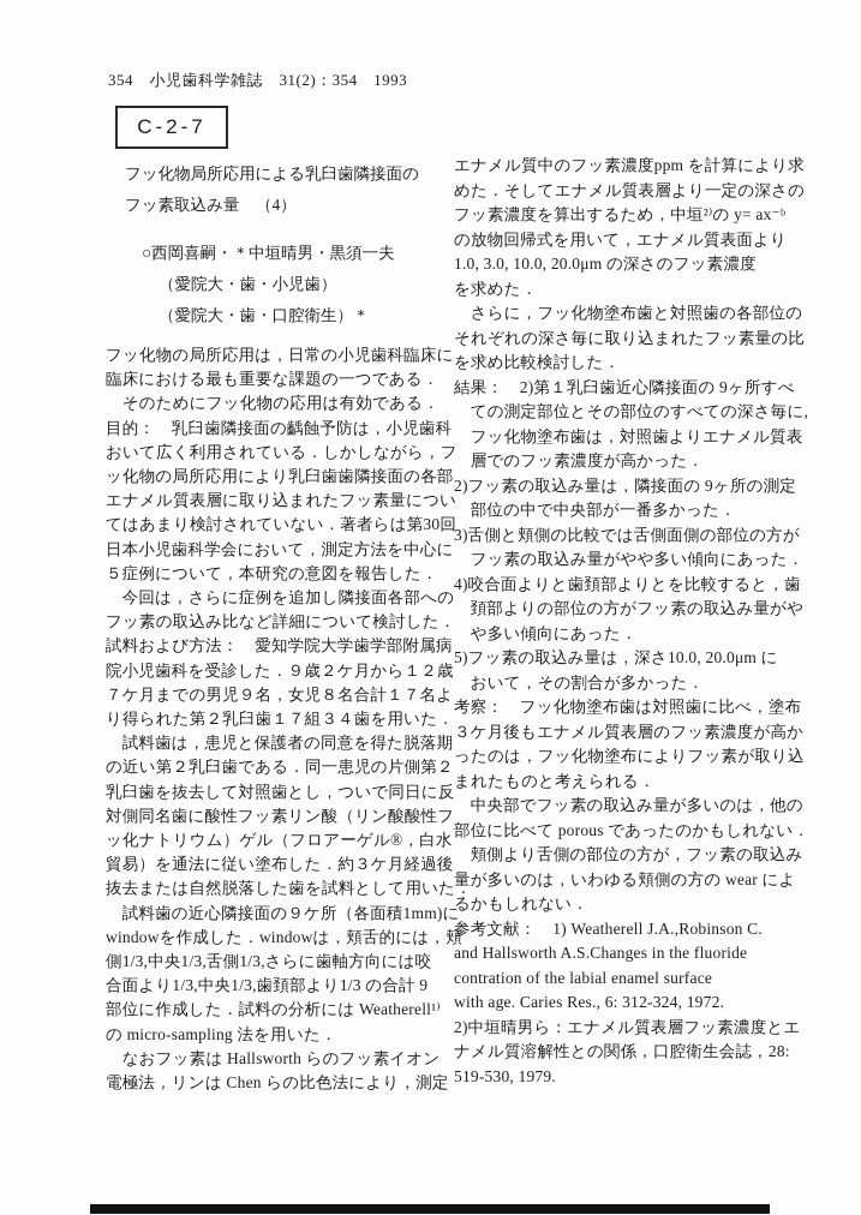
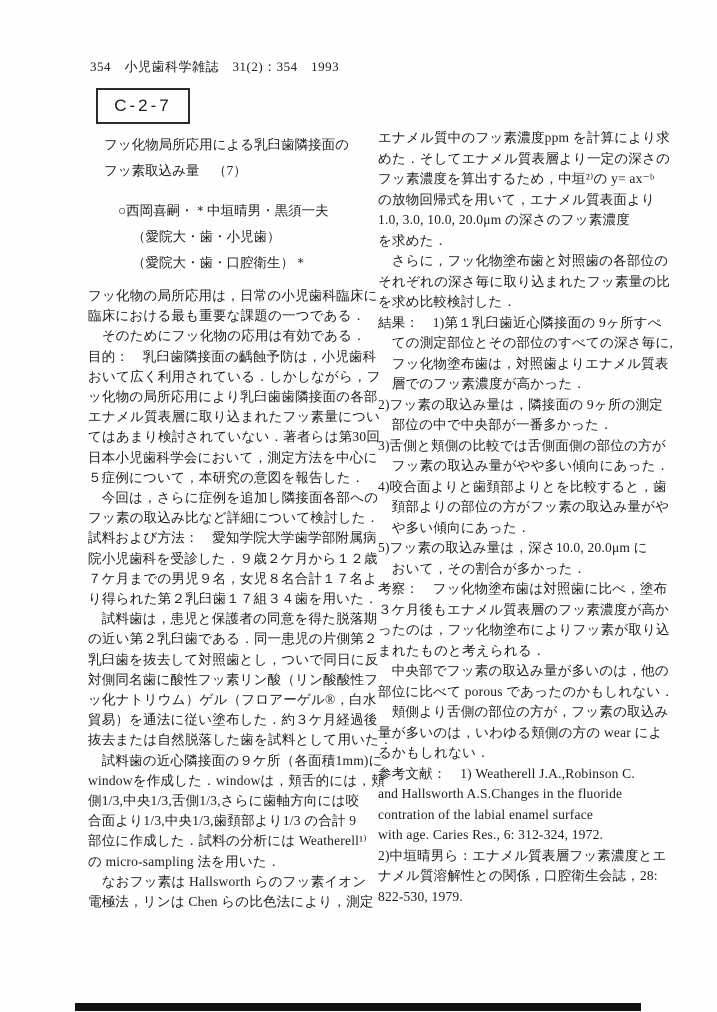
  354 小児歯科学雑誌 31(2)：354 1993
  C-2-7
  フッ化物局所応用による乳臼歯隣接面の
- フッ素取込み量 （4）
+ フッ素取込み量 （7）
  ○西岡喜嗣・＊中垣晴男・黒須一夫
  （愛院大・歯・小児歯）
  （愛院大・歯・口腔衛生）＊
  フッ化物の局所応用は，日常の小児歯科臨床に
  臨床における最も重要な課題の一つである．
  そのためにフッ化物の応用は有効である．
  目的： 乳臼歯隣接面の齲蝕予防は，小児歯科
  おいて広く利用されている．しかしながら，フ
  ッ化物の局所応用により乳臼歯歯隣接面の各部
  エナメル質表層に取り込まれたフッ素量につい
  てはあまり検討されていない．著者らは第30回
  日本小児歯科学会において，測定方法を中心に
  ５症例について，本研究の意図を報告した．
  今回は，さらに症例を追加し隣接面各部への
  フッ素の取込み比など詳細について検討した．
  試料および方法： 愛知学院大学歯学部附属病
  院小児歯科を受診した．９歳２ケ月から１２歳
  ７ケ月までの男児９名，女児８名合計１７名よ
  り得られた第２乳臼歯１７組３４歯を用いた．
  試料歯は，患児と保護者の同意を得た脱落期
  の近い第２乳臼歯である．同一患児の片側第２
  乳臼歯を抜去して対照歯とし，ついで同日に反
  対側同名歯に酸性フッ素リン酸（リン酸酸性フ
  ッ化ナトリウム）ゲル（フロアーゲル®，白水
  貿易）を通法に従い塗布した．約３ケ月経過後
  抜去または自然脱落した歯を試料として用いた
  試料歯の近心隣接面の９ケ所（各面積1mm)に
  windowを作成した．windowは，頬舌的には，
  側1/3,中央1/3,舌側1/3,さらに歯軸方向には咬
  合面より1/3,中央1/3,歯頚部より1/3 の合計 9
  部位に作成した．試料の分析には Weatherell¹⁾
  の micro-sampling 法を用いた．
  なおフッ素は Hallsworth らのフッ素イオン
  電極法，リンは Chen らの比色法により，測定
  エナメル質中のフッ素濃度ppm を計算により求
  めた．そしてエナメル質表層より一定の深さの
  フッ素濃度を算出するため，中垣²⁾の y= ax⁻ᵇ
  の放物回帰式を用いて，エナメル質表面より
  1.0, 3.0, 10.0, 20.0μm の深さのフッ素濃度
  を求めた．
  さらに，フッ化物塗布歯と対照歯の各部位の
  それぞれの深さ毎に取り込まれたフッ素量の比
  を求め比較検討した．
- 結果： 2)第１乳臼歯近心隣接面の 9ヶ所すべ
+ 結果： 1)第１乳臼歯近心隣接面の 9ヶ所すべ
  ての測定部位とその部位のすべての深さ毎に,
  フッ化物塗布歯は，対照歯よりエナメル質表
  層でのフッ素濃度が高かった．
  2)フッ素の取込み量は，隣接面の 9ヶ所の測定
  部位の中で中央部が一番多かった．
  3)舌側と頬側の比較では舌側面側の部位の方が
  フッ素の取込み量がやや多い傾向にあった．
  4)咬合面よりと歯頚部よりとを比較すると，歯
  頚部よりの部位の方がフッ素の取込み量がや
  や多い傾向にあった．
  5)フッ素の取込み量は，深さ10.0, 20.0μm に
  おいて，その割合が多かった．
  考察： フッ化物塗布歯は対照歯に比べ，塗布
  ３ケ月後もエナメル質表層のフッ素濃度が高か
  ったのは，フッ化物塗布によりフッ素が取り込
  まれたものと考えられる．
  中央部でフッ素の取込み量が多いのは，他の
  部位に比べて porous であったのかもしれない．
  頬側より舌側の部位の方が，フッ素の取込み
  量が多いのは，いわゆる頬側の方の wear によ
  るかもしれない．
  参考文献： 1) Weatherell J.A.,Robinson C.
  and Hallsworth A.S.Changes in the fluoride
  contration of the labial enamel surface
  with age. Caries Res., 6: 312-324, 1972.
  2)中垣晴男ら：エナメル質表層フッ素濃度とエ
  ナメル質溶解性との関係，口腔衛生会誌，28:
- 519-530, 1979.
+ 822-530, 1979.
